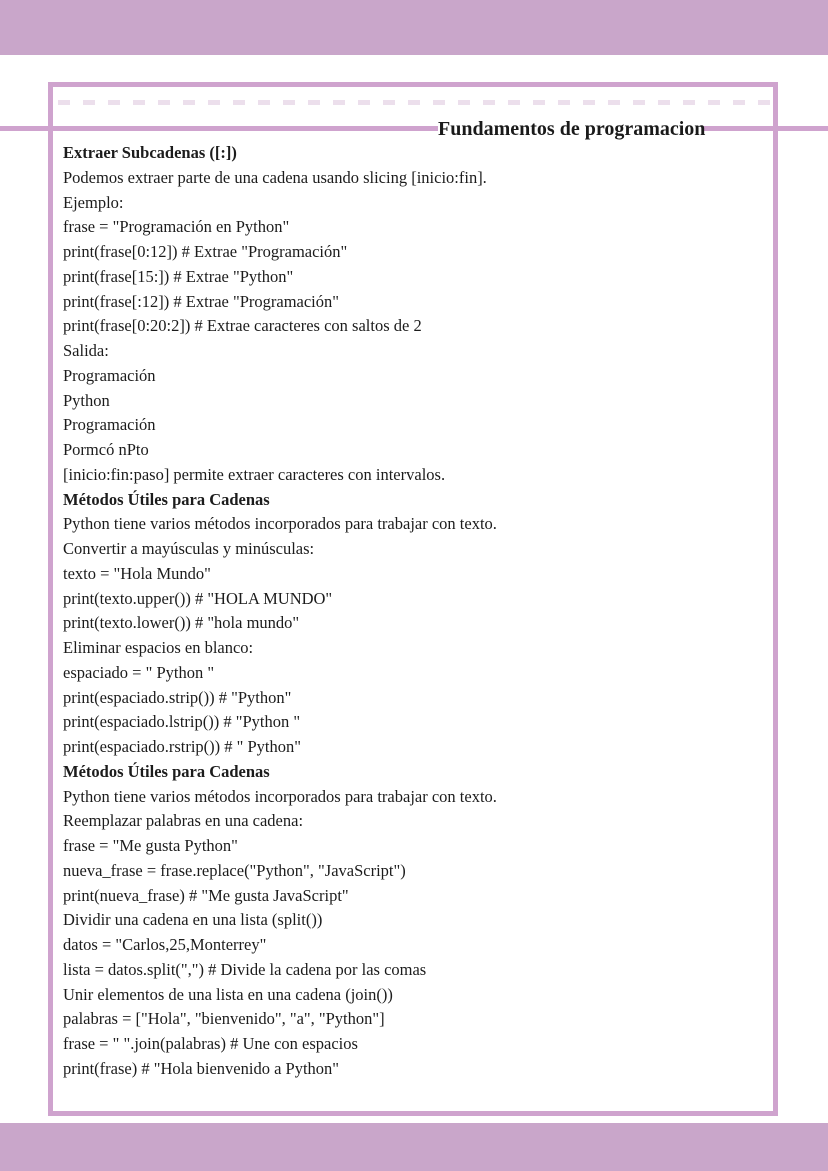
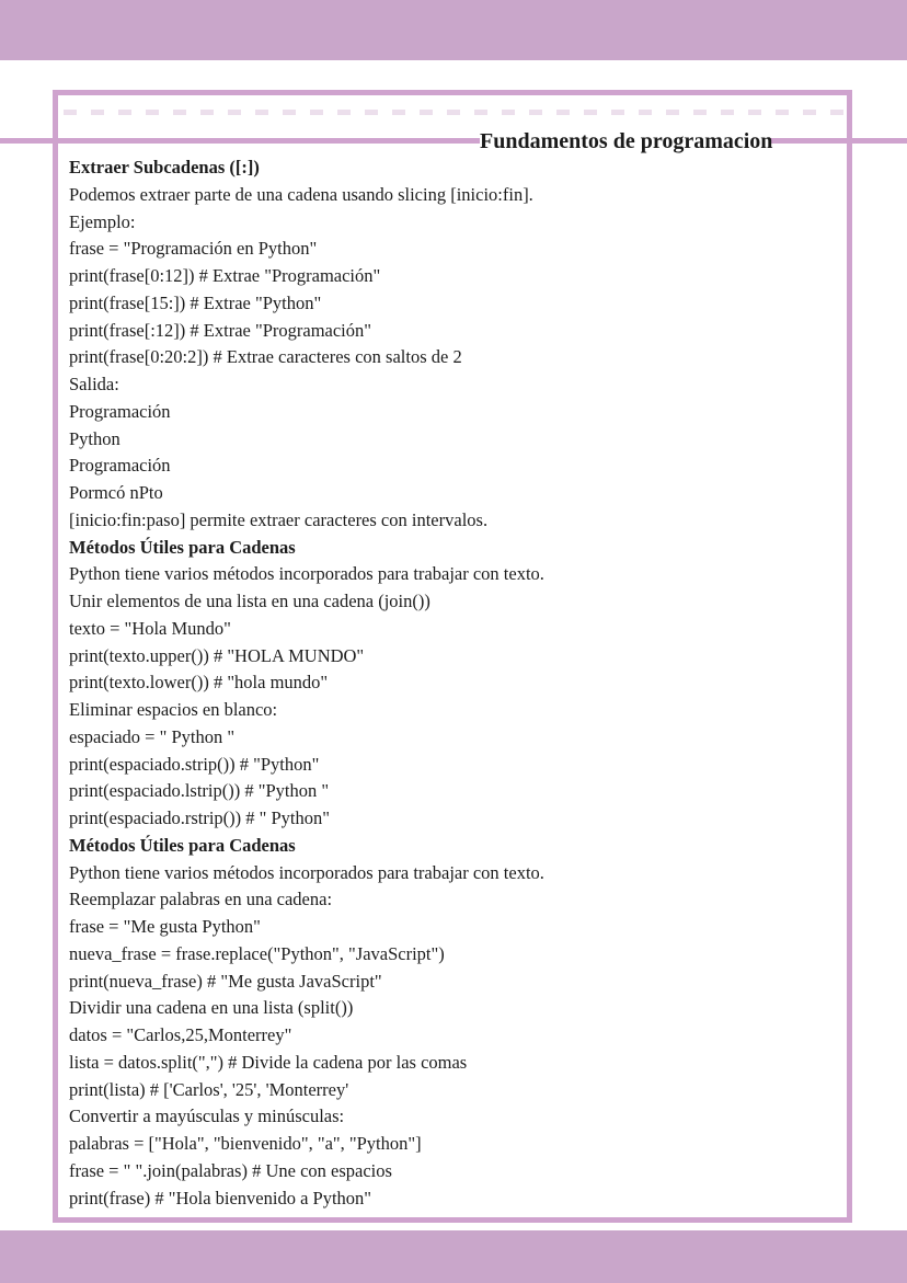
  Fundamentos de programacion
  Extraer Subcadenas ([:])
  Podemos extraer parte de una cadena usando slicing [inicio:fin].
  Ejemplo:
  frase = "Programación en Python"
  print(frase[0:12]) # Extrae "Programación"
  print(frase[15:]) # Extrae "Python"
  print(frase[:12]) # Extrae "Programación"
  print(frase[0:20:2]) # Extrae caracteres con saltos de 2
  Salida:
  Programación
  Python
  Programación
  Pormcó nPto
  [inicio:fin:paso] permite extraer caracteres con intervalos.
  Métodos Útiles para Cadenas
  Python tiene varios métodos incorporados para trabajar con texto.
- Convertir a mayúsculas y minúsculas:
+ Unir elementos de una lista en una cadena (join())
  texto = "Hola Mundo"
  print(texto.upper()) # "HOLA MUNDO"
  print(texto.lower()) # "hola mundo"
  Eliminar espacios en blanco:
  espaciado = " Python "
  print(espaciado.strip()) # "Python"
  print(espaciado.lstrip()) # "Python "
  print(espaciado.rstrip()) # " Python"
  Métodos Útiles para Cadenas
  Python tiene varios métodos incorporados para trabajar con texto.
  Reemplazar palabras en una cadena:
  frase = "Me gusta Python"
  nueva_frase = frase.replace("Python", "JavaScript")
  print(nueva_frase) # "Me gusta JavaScript"
  Dividir una cadena en una lista (split())
  datos = "Carlos,25,Monterrey"
  lista = datos.split(",") # Divide la cadena por las comas
+ print(lista) # ['Carlos', '25', 'Monterrey'
- Unir elementos de una lista en una cadena (join())
+ Convertir a mayúsculas y minúsculas:
  palabras = ["Hola", "bienvenido", "a", "Python"]
  frase = " ".join(palabras) # Une con espacios
  print(frase) # "Hola bienvenido a Python"
